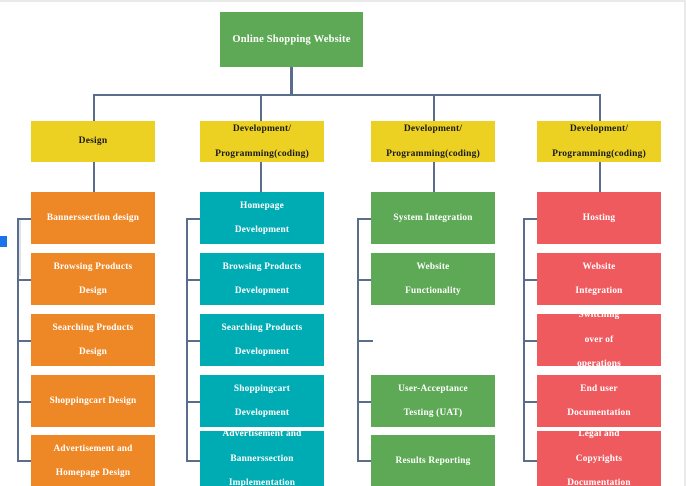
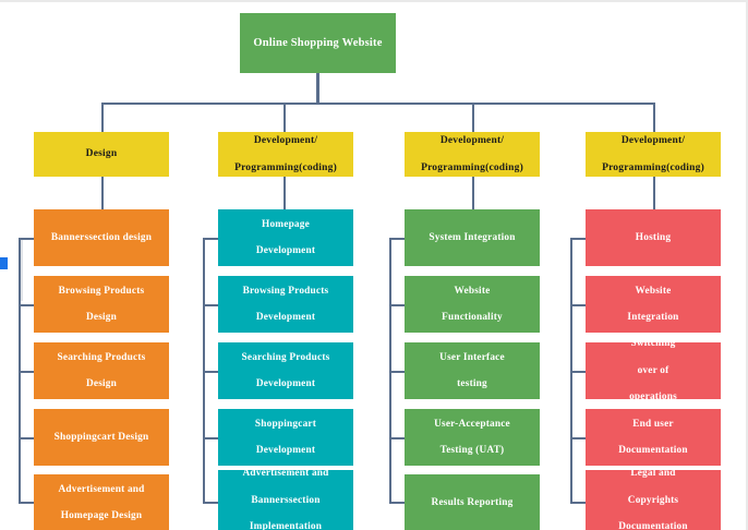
  Online Shopping Website
  Design
  Development/
  Programming(coding)
  Development/
  Programming(coding)
  Development/
  Programming(coding)
  Bannerssection design
  Browsing Products
  Design
  Searching Products
  Design
  Shoppingcart Design
  Advertisement and
  Homepage Design
  Homepage
  Development
  Browsing Products
  Development
  Searching Products
  Development
  Shoppingcart
  Development
  Advertisement and
  Bannerssection
  Implementation
  System Integration
  Website
  Functionality
+ User Interface
+ testing
  User-Acceptance
  Testing (UAT)
  Results Reporting
  Hosting
  Website
  Integration
  Switching
  over of
  operations
  End user
  Documentation
  Legal and
  Copyrights
  Documentation
